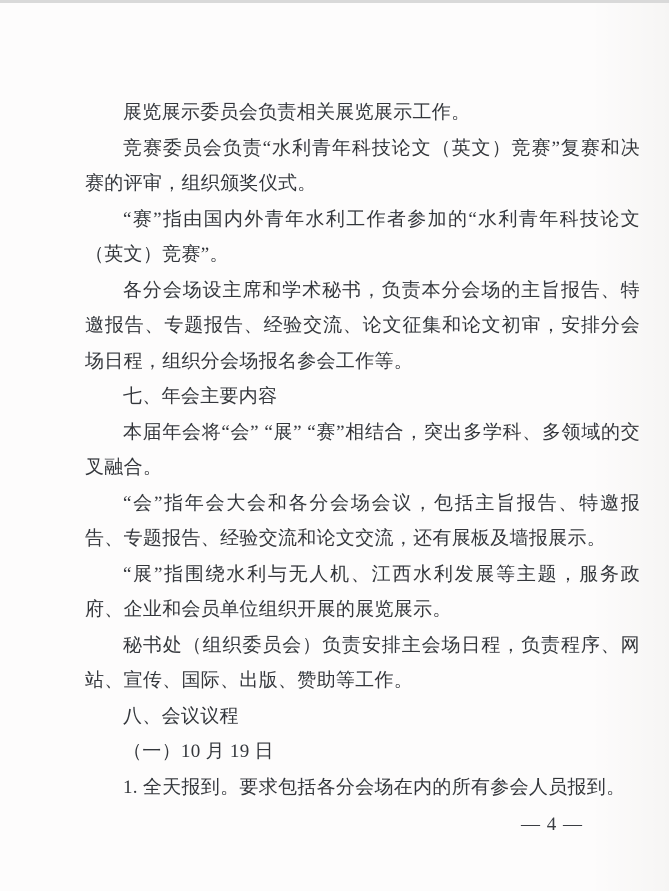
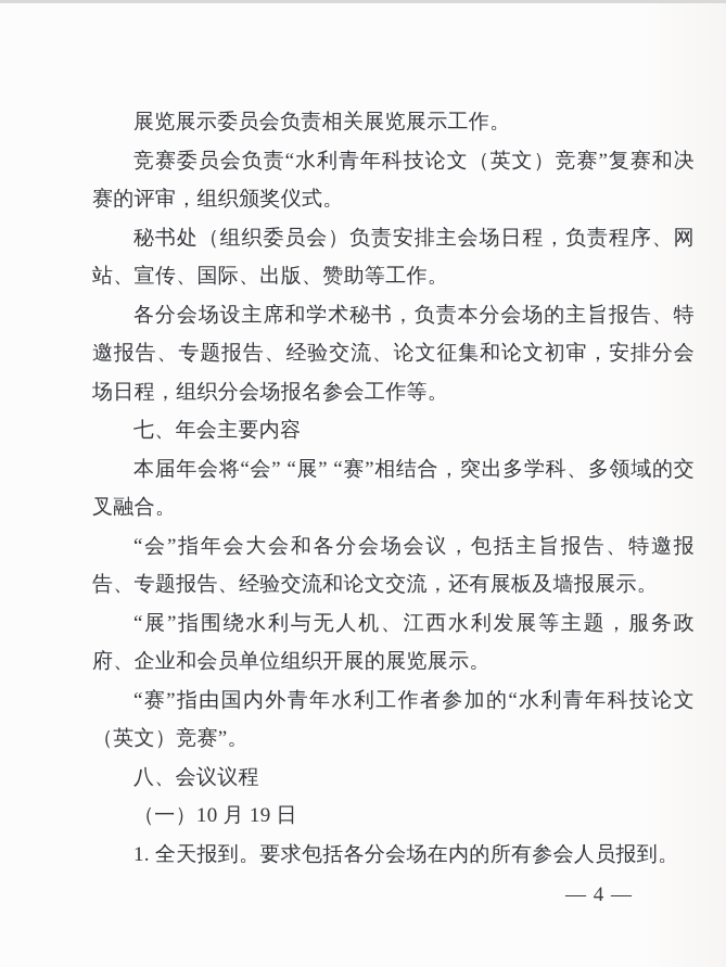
  展览展示委员会负责相关展览展示工作。
  竞赛委员会负责“水利青年科技论文（英文）竞赛”复赛和决赛的评审，组织颁奖仪式。
- “赛”指由国内外青年水利工作者参加的“水利青年科技论文（英文）竞赛”。
+ 秘书处（组织委员会）负责安排主会场日程，负责程序、网站、宣传、国际、出版、赞助等工作。
  各分会场设主席和学术秘书，负责本分会场的主旨报告、特邀报告、专题报告、经验交流、论文征集和论文初审，安排分会场日程，组织分会场报名参会工作等。
  七、年会主要内容
  本届年会将“会” “展” “赛”相结合，突出多学科、多领域的交叉融合。
  “会”指年会大会和各分会场会议，包括主旨报告、特邀报告、专题报告、经验交流和论文交流，还有展板及墙报展示。
  “展”指围绕水利与无人机、江西水利发展等主题，服务政府、企业和会员单位组织开展的展览展示。
- 秘书处（组织委员会）负责安排主会场日程，负责程序、网站、宣传、国际、出版、赞助等工作。
+ “赛”指由国内外青年水利工作者参加的“水利青年科技论文（英文）竞赛”。
  八、会议议程
  （一）10 月 19 日
  1. 全天报到。要求包括各分会场在内的所有参会人员报到。
  — 4 —
